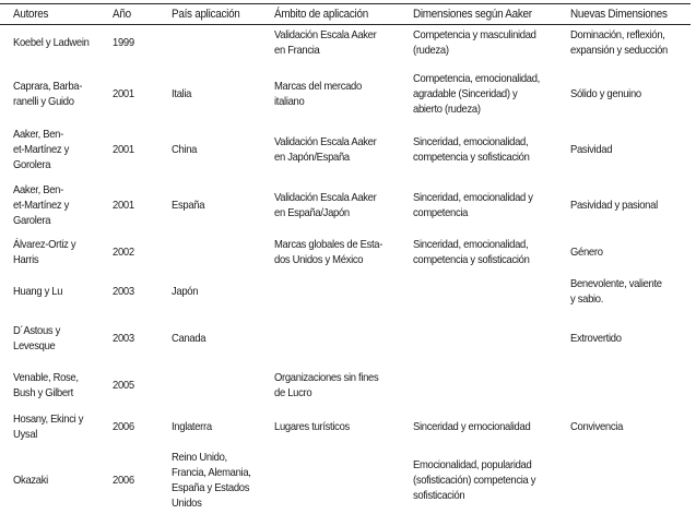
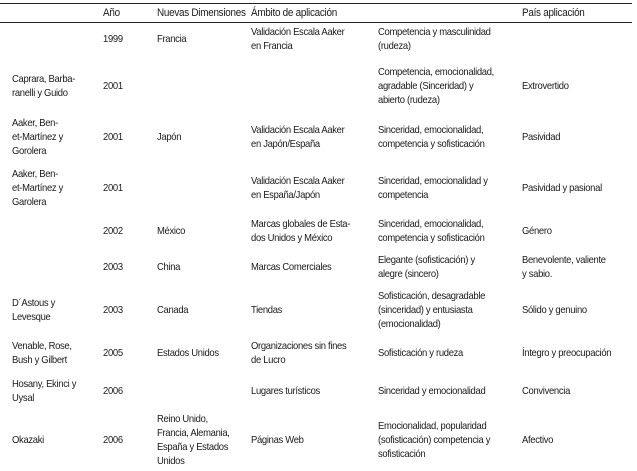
- Autores
  Año
- País aplicación
+ Nuevas Dimensiones
  Ámbito de aplicación
- Dimensiones según Aaker
- Nuevas Dimensiones
+ País aplicación
- Koebel y Ladwein
  1999
+ Francia
  Validación Escala Aaker
  en Francia
  Competencia y masculinidad
  (rudeza)
- Dominación, reflexión,
- expansión y seducción
  Caprara, Barba-
  ranelli y Guido
  2001
- Italia
- Marcas del mercado
- italiano
  Competencia, emocionalidad,
  agradable (Sinceridad) y
  abierto (rudeza)
- Sólido y genuino
+ Extrovertido
  Aaker, Ben-
  et-Martínez y
  Gorolera
  2001
- China
+ Japón
  Validación Escala Aaker
  en Japón/España
  Sinceridad, emocionalidad,
  competencia y sofisticación
  Pasividad
  Aaker, Ben-
  et-Martínez y
  Garolera
  2001
- España
  Validación Escala Aaker
  en España/Japón
  Sinceridad, emocionalidad y
  competencia
  Pasividad y pasional
- Álvarez-Ortiz y
- Harris
  2002
+ México
  Marcas globales de Esta-
  dos Unidos y México
  Sinceridad, emocionalidad,
  competencia y sofisticación
  Género
- Huang y Lu
  2003
- Japón
+ China
+ Marcas Comerciales
+ Elegante (sofisticación) y
+ alegre (sincero)
  Benevolente, valiente
  y sabio.
  D´Astous y
  Levesque
  2003
  Canada
+ Tiendas
+ Sofisticación, desagradable
+ (sinceridad) y entusiasta
+ (emocionalidad)
- Extrovertido
+ Sólido y genuino
  Venable, Rose,
  Bush y Gilbert
  2005
+ Estados Unidos
  Organizaciones sin fines
  de Lucro
+ Sofisticación y rudeza
+ Íntegro y preocupación
  Hosany, Ekinci y
  Uysal
  2006
- Inglaterra
  Lugares turísticos
  Sinceridad y emocionalidad
  Convivencia
  Okazaki
  2006
  Reino Unido,
  Francia, Alemania,
  España y Estados
  Unidos
+ Páginas Web
  Emocionalidad, popularidad
  (sofisticación) competencia y
  sofisticación
+ Afectivo
